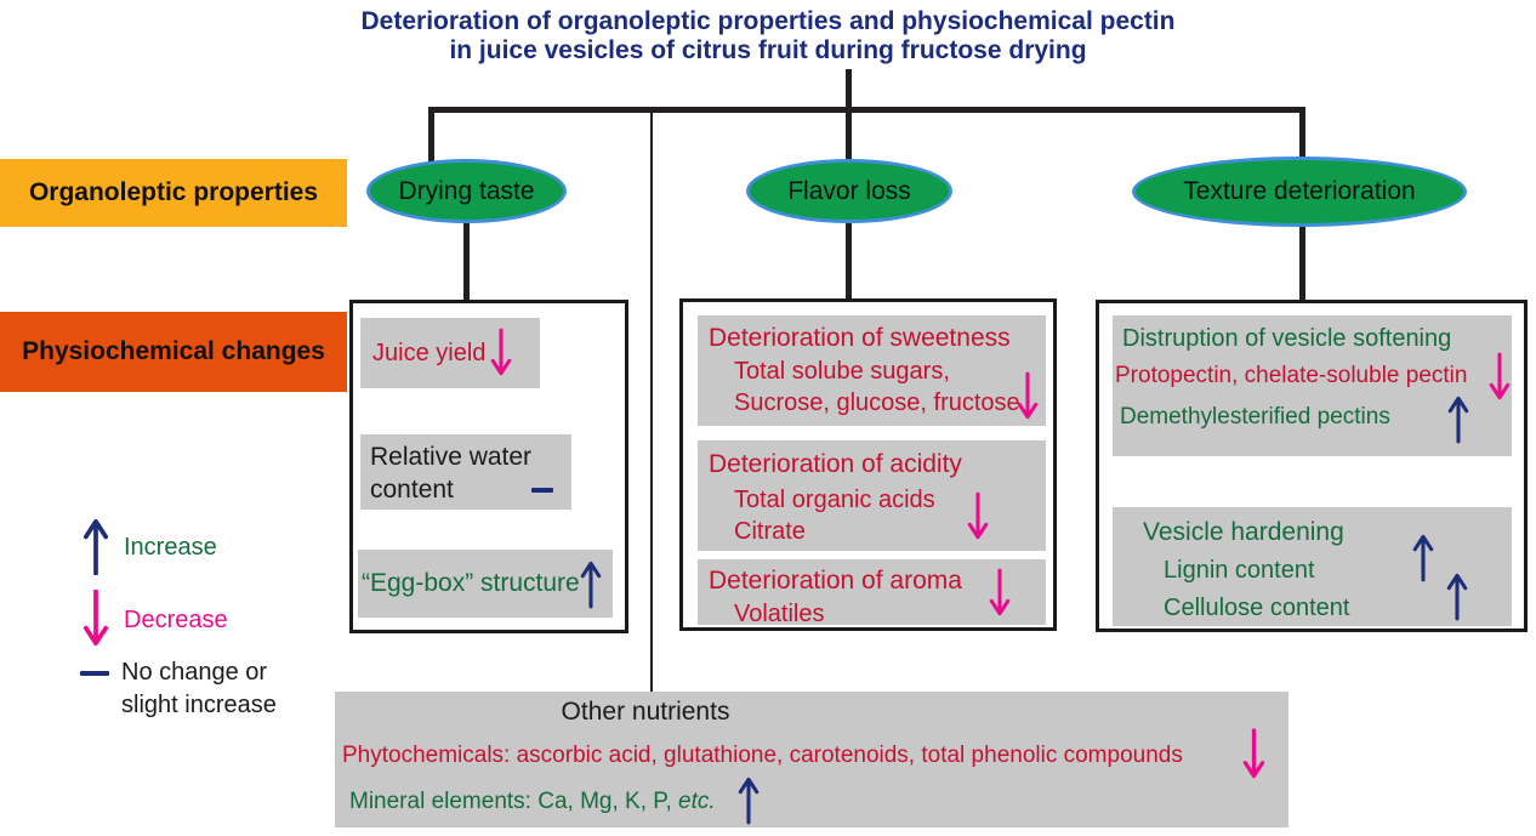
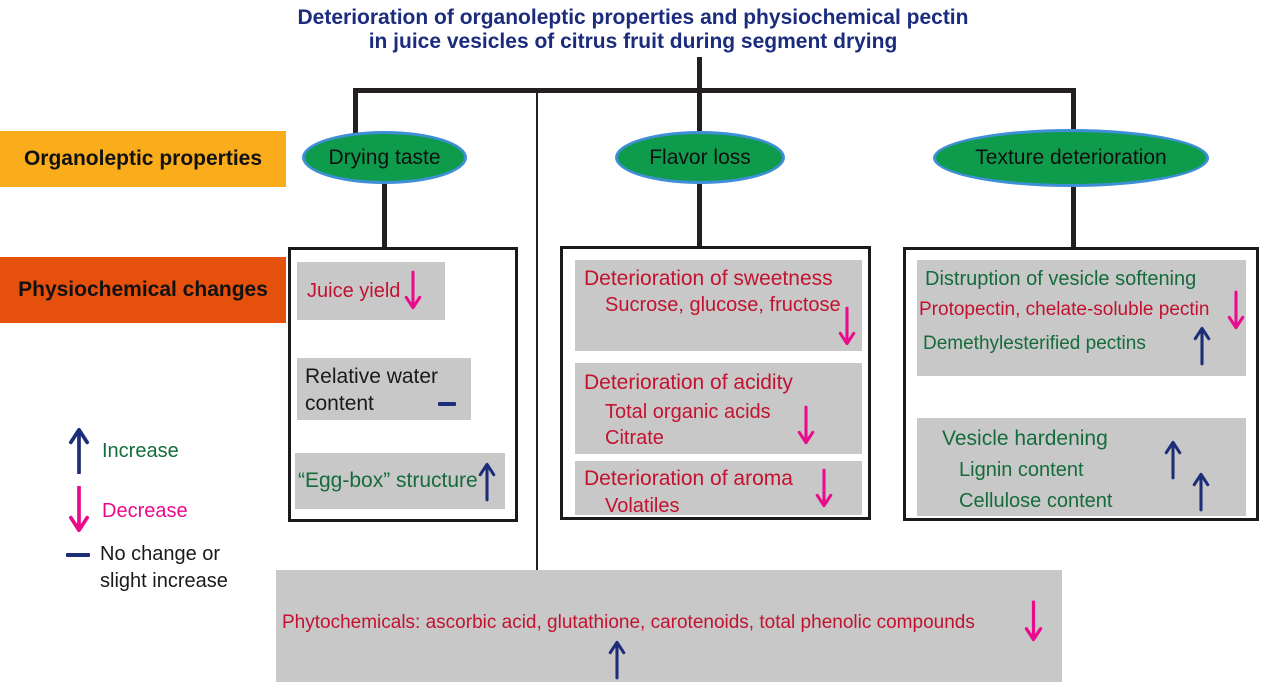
  Deterioration of organoleptic properties and physiochemical pectin
- in juice vesicles of citrus fruit during fructose drying
+ in juice vesicles of citrus fruit during segment drying
  Organoleptic properties
  Physiochemical changes
  Drying taste
  Flavor loss
  Texture deterioration
  Increase
  Decrease
  No change or
  slight increase
  Juice yield
  Relative water
  content
  “Egg-box” structure
  Deterioration of sweetness
- Total solube sugars,
  Sucrose, glucose, fructose
  Deterioration of acidity
  Total organic acids
  Citrate
  Deterioration of aroma
  Volatiles
  Distruption of vesicle softening
  Protopectin, chelate-soluble pectin
  Demethylesterified pectins
  Vesicle hardening
  Lignin content
  Cellulose content
- Other nutrients
  Phytochemicals: ascorbic acid, glutathione, carotenoids, total phenolic compounds
- Mineral elements: Ca, Mg, K, P, etc.
